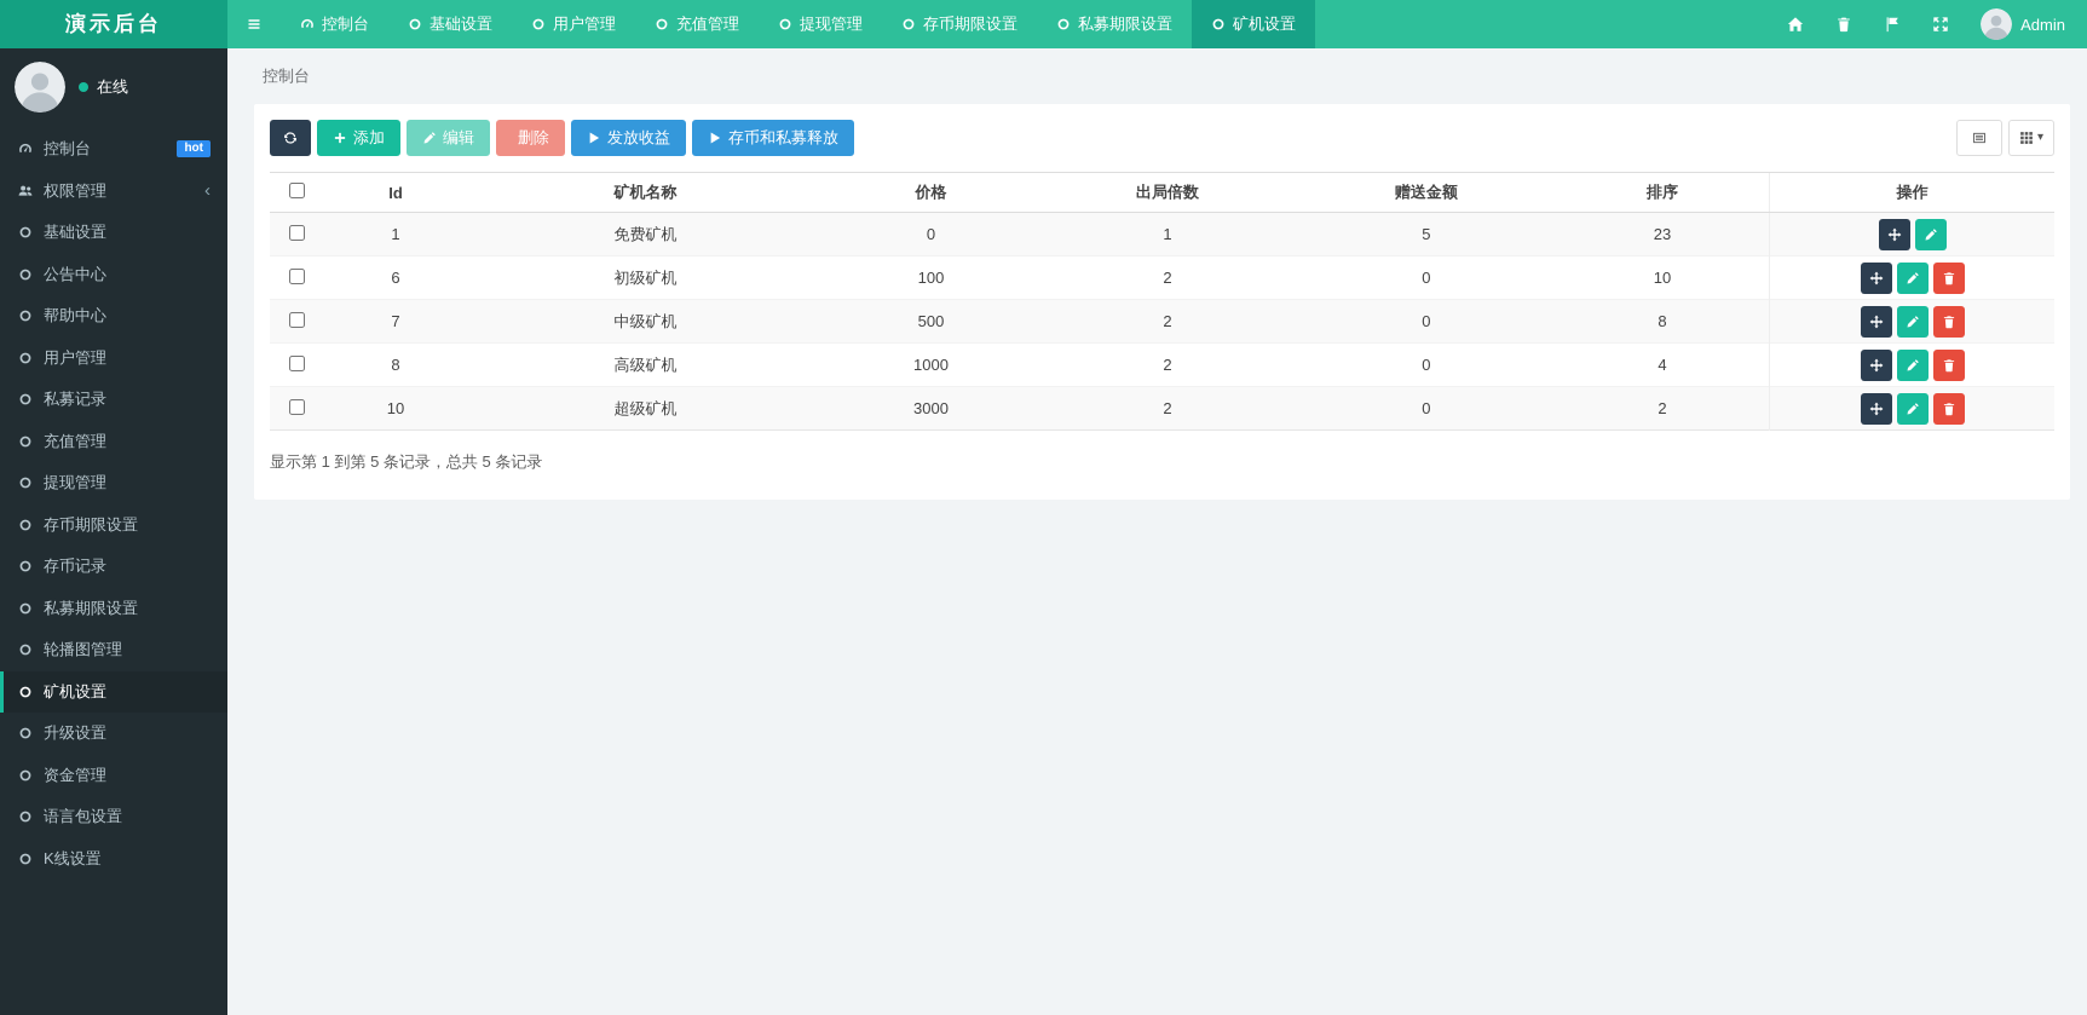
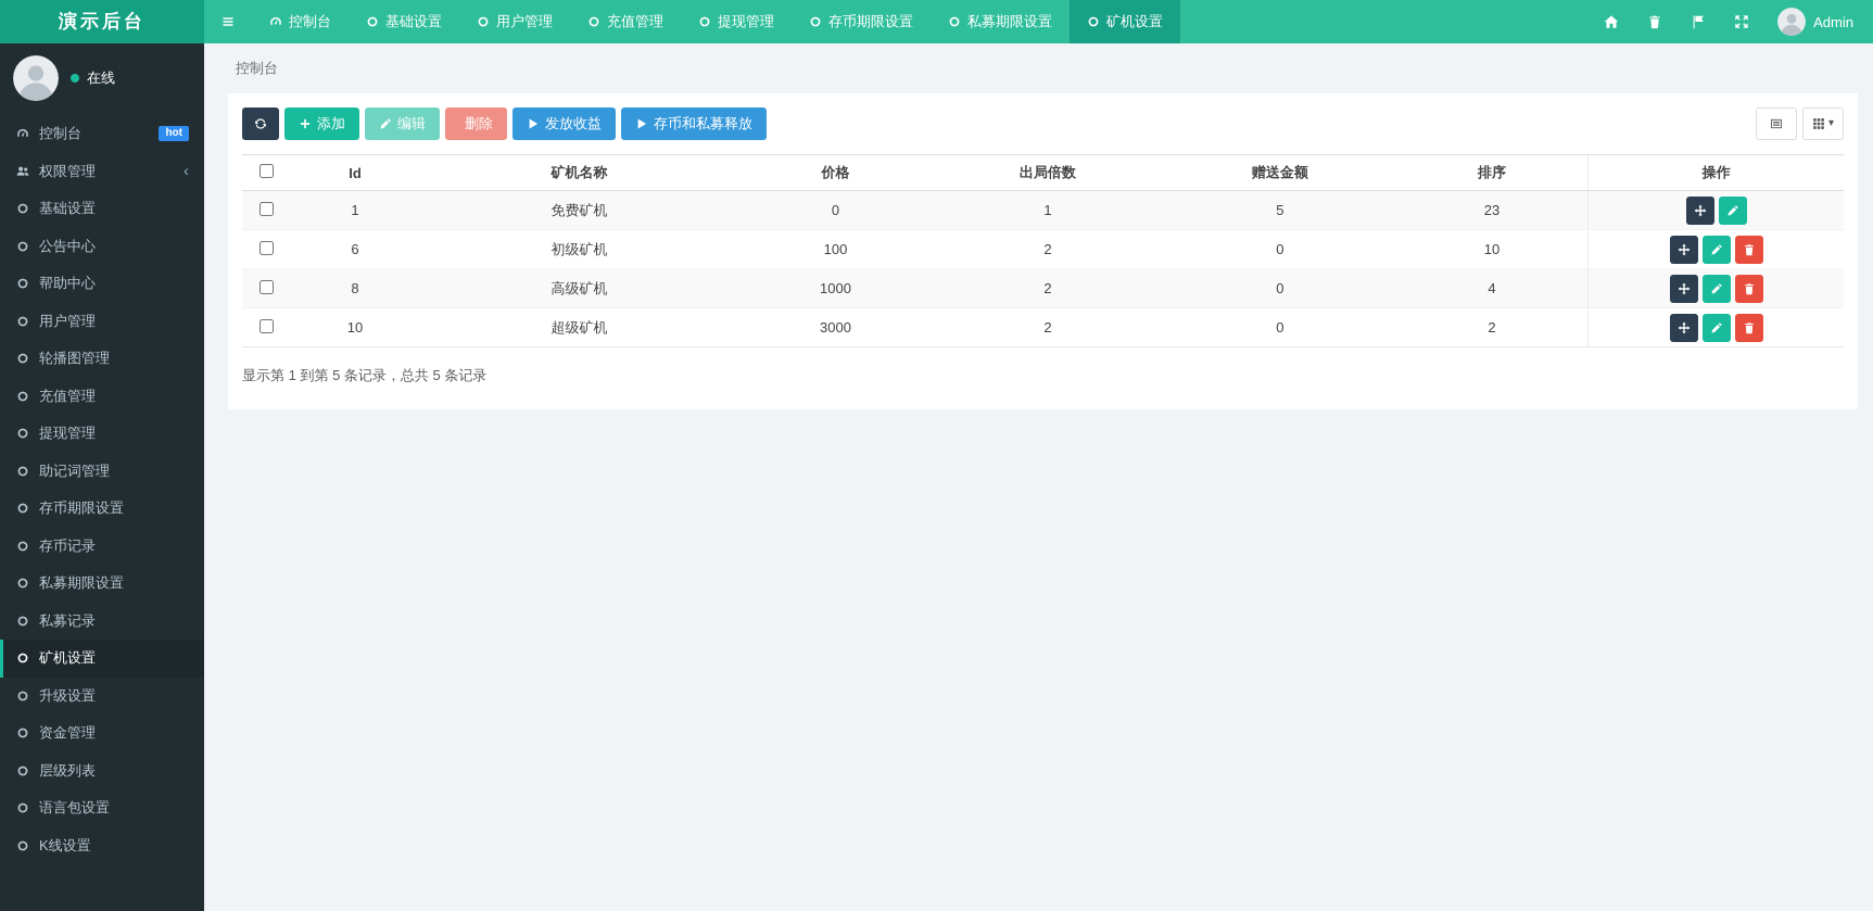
  演示后台
  控制台
  基础设置
  用户管理
  充值管理
  提现管理
  存币期限设置
  私募期限设置
  矿机设置
  Admin
  在线
  控制台
  hot
  权限管理
  ‹
  基础设置
  公告中心
  帮助中心
  用户管理
- 私募记录
+ 轮播图管理
  充值管理
  提现管理
+ 助记词管理
  存币期限设置
  存币记录
  私募期限设置
- 轮播图管理
+ 私募记录
  矿机设置
  升级设置
  资金管理
+ 层级列表
  语言包设置
  K线设置
  控制台
  添加
  编辑
  删除
  发放收益
  存币和私募释放
  ▾
  	Id	矿机名称	价格	出局倍数	赠送金额	排序	操作
  	1	免费矿机	0	1	5	23
  	6	初级矿机	100	2	0	10
- 	7	中级矿机	500	2	0	8
  	8	高级矿机	1000	2	0	4
  	10	超级矿机	3000	2	0	2
  显示第 1 到第 5 条记录，总共 5 条记录
